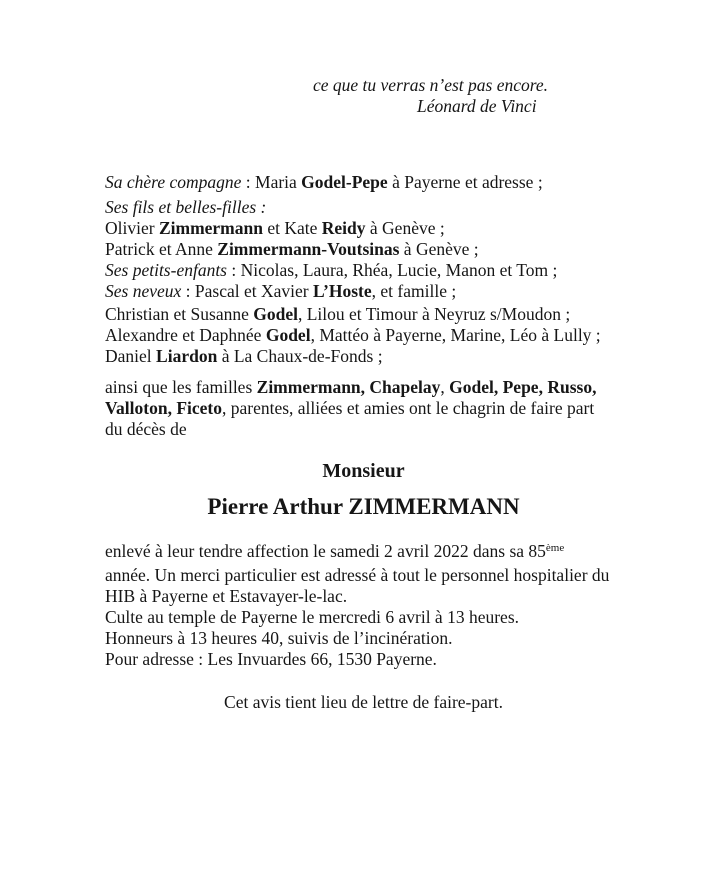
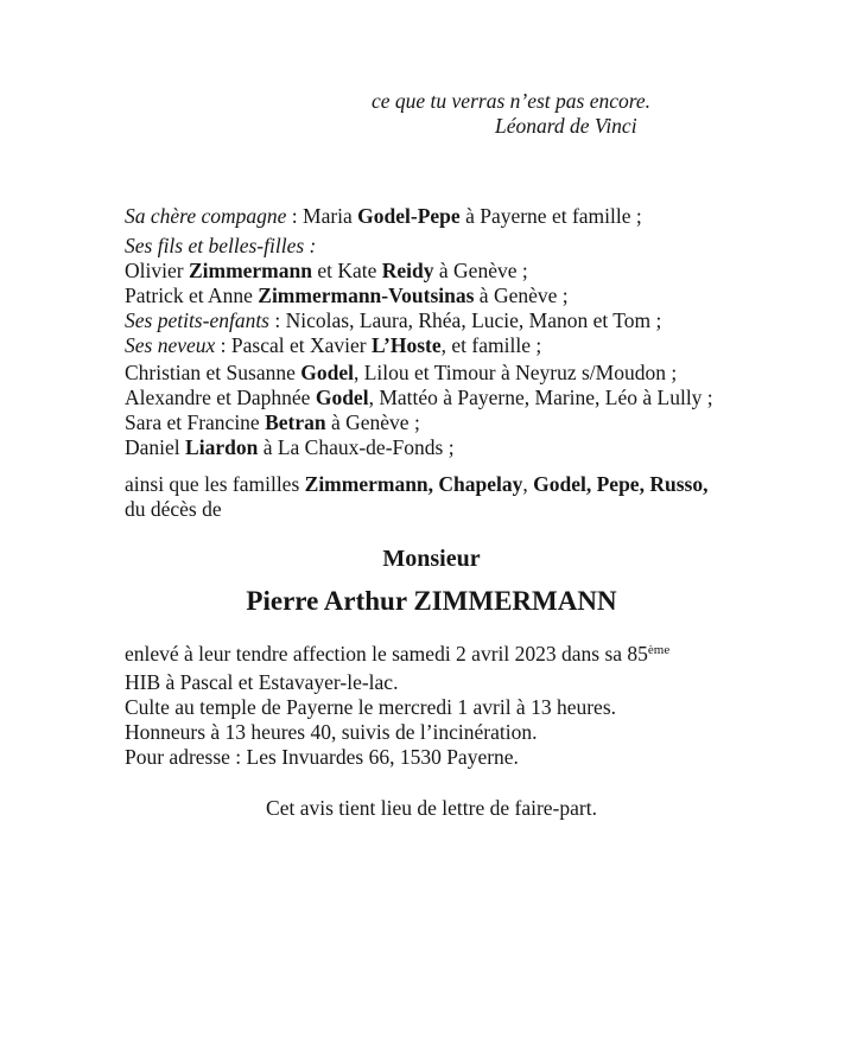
  ce que tu verras n’est pas encore.
  Léonard de Vinci
- Sa chère compagne : Maria Godel-Pepe à Payerne et adresse ;
+ Sa chère compagne : Maria Godel-Pepe à Payerne et famille ;
  Ses fils et belles-filles :
  Olivier Zimmermann et Kate Reidy à Genève ;
  Patrick et Anne Zimmermann-Voutsinas à Genève ;
  Ses petits-enfants : Nicolas, Laura, Rhéa, Lucie, Manon et Tom ;
  Ses neveux : Pascal et Xavier L’Hoste, et famille ;
  Christian et Susanne Godel, Lilou et Timour à Neyruz s/Moudon ;
  Alexandre et Daphnée Godel, Mattéo à Payerne, Marine, Léo à Lully ;
+ Sara et Francine Betran à Genève ;
  Daniel Liardon à La Chaux-de-Fonds ;
  ainsi que les familles Zimmermann, Chapelay, Godel, Pepe, Russo,
- Valloton, Ficeto, parentes, alliées et amies ont le chagrin de faire part
  du décès de
  Monsieur
  Pierre Arthur ZIMMERMANN
- enlevé à leur tendre affection le samedi 2 avril 2022 dans sa 85ème
+ enlevé à leur tendre affection le samedi 2 avril 2023 dans sa 85ème
- année. Un merci particulier est adressé à tout le personnel hospitalier du
- HIB à Payerne et Estavayer-le-lac.
+ HIB à Pascal et Estavayer-le-lac.
- Culte au temple de Payerne le mercredi 6 avril à 13 heures.
+ Culte au temple de Payerne le mercredi 1 avril à 13 heures.
  Honneurs à 13 heures 40, suivis de l’incinération.
  Pour adresse : Les Invuardes 66, 1530 Payerne.
  Cet avis tient lieu de lettre de faire-part.
